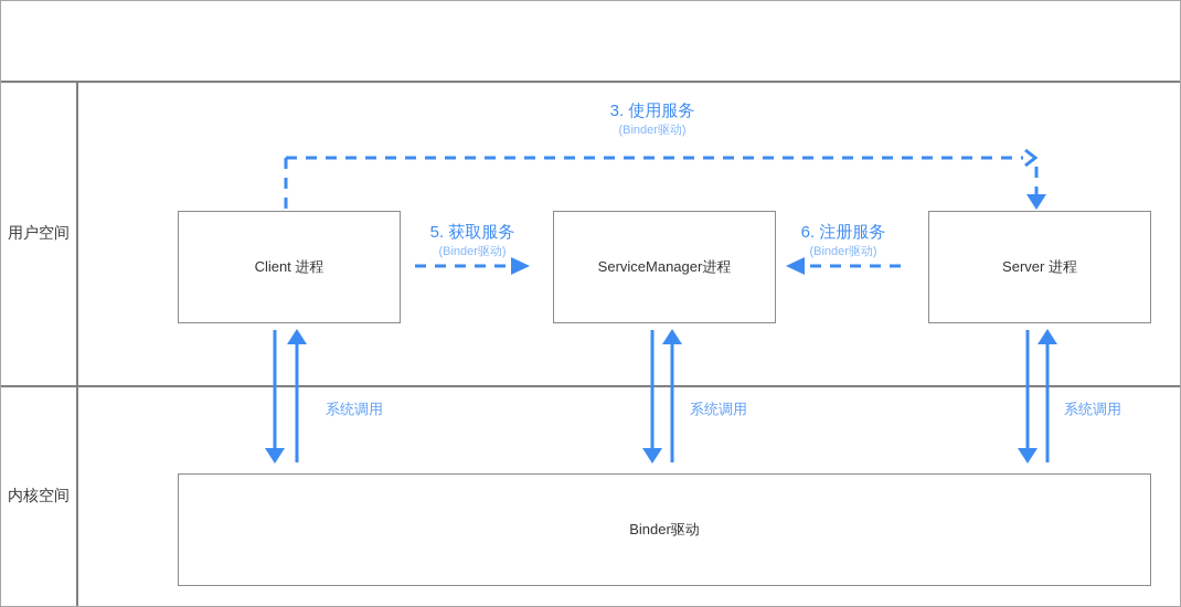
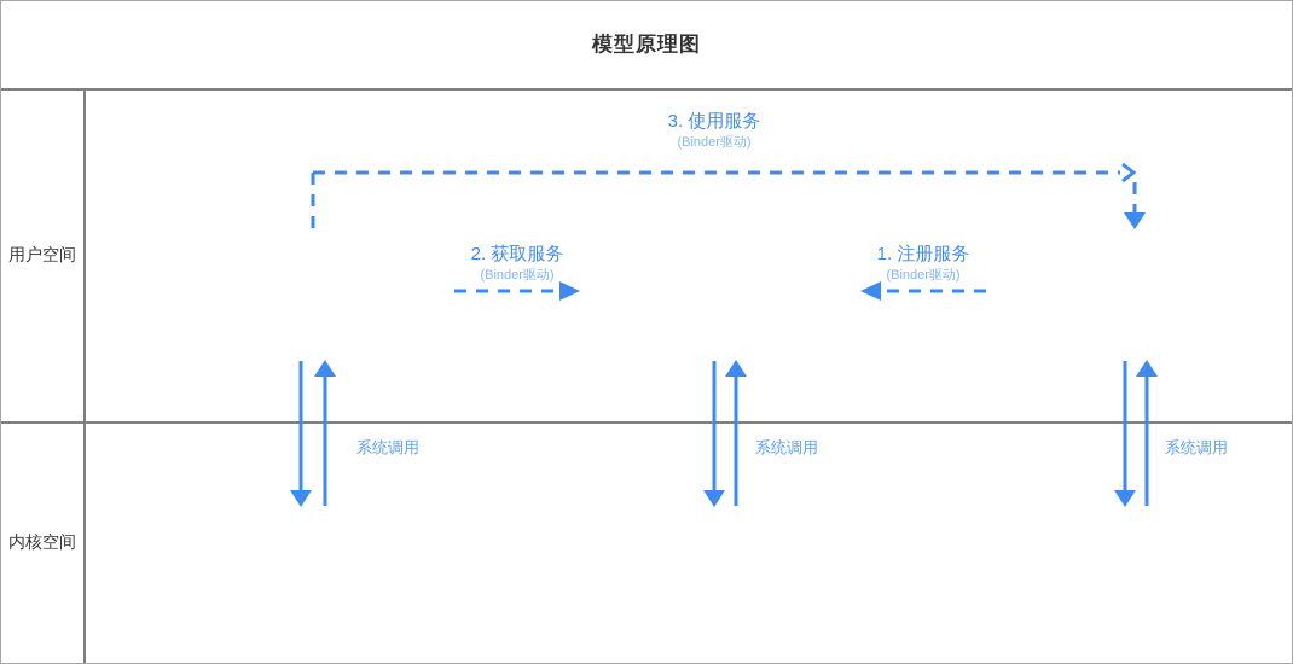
+ 模型原理图
  用户空间
  内核空间
- Client 进程
- ServiceManager进程
- Server 进程
- Binder驱动
  3. 使用服务
  (Binder驱动)
- 5. 获取服务
+ 2. 获取服务
  (Binder驱动)
- 6. 注册服务
+ 1. 注册服务
  (Binder驱动)
  系统调用
  系统调用
  系统调用
